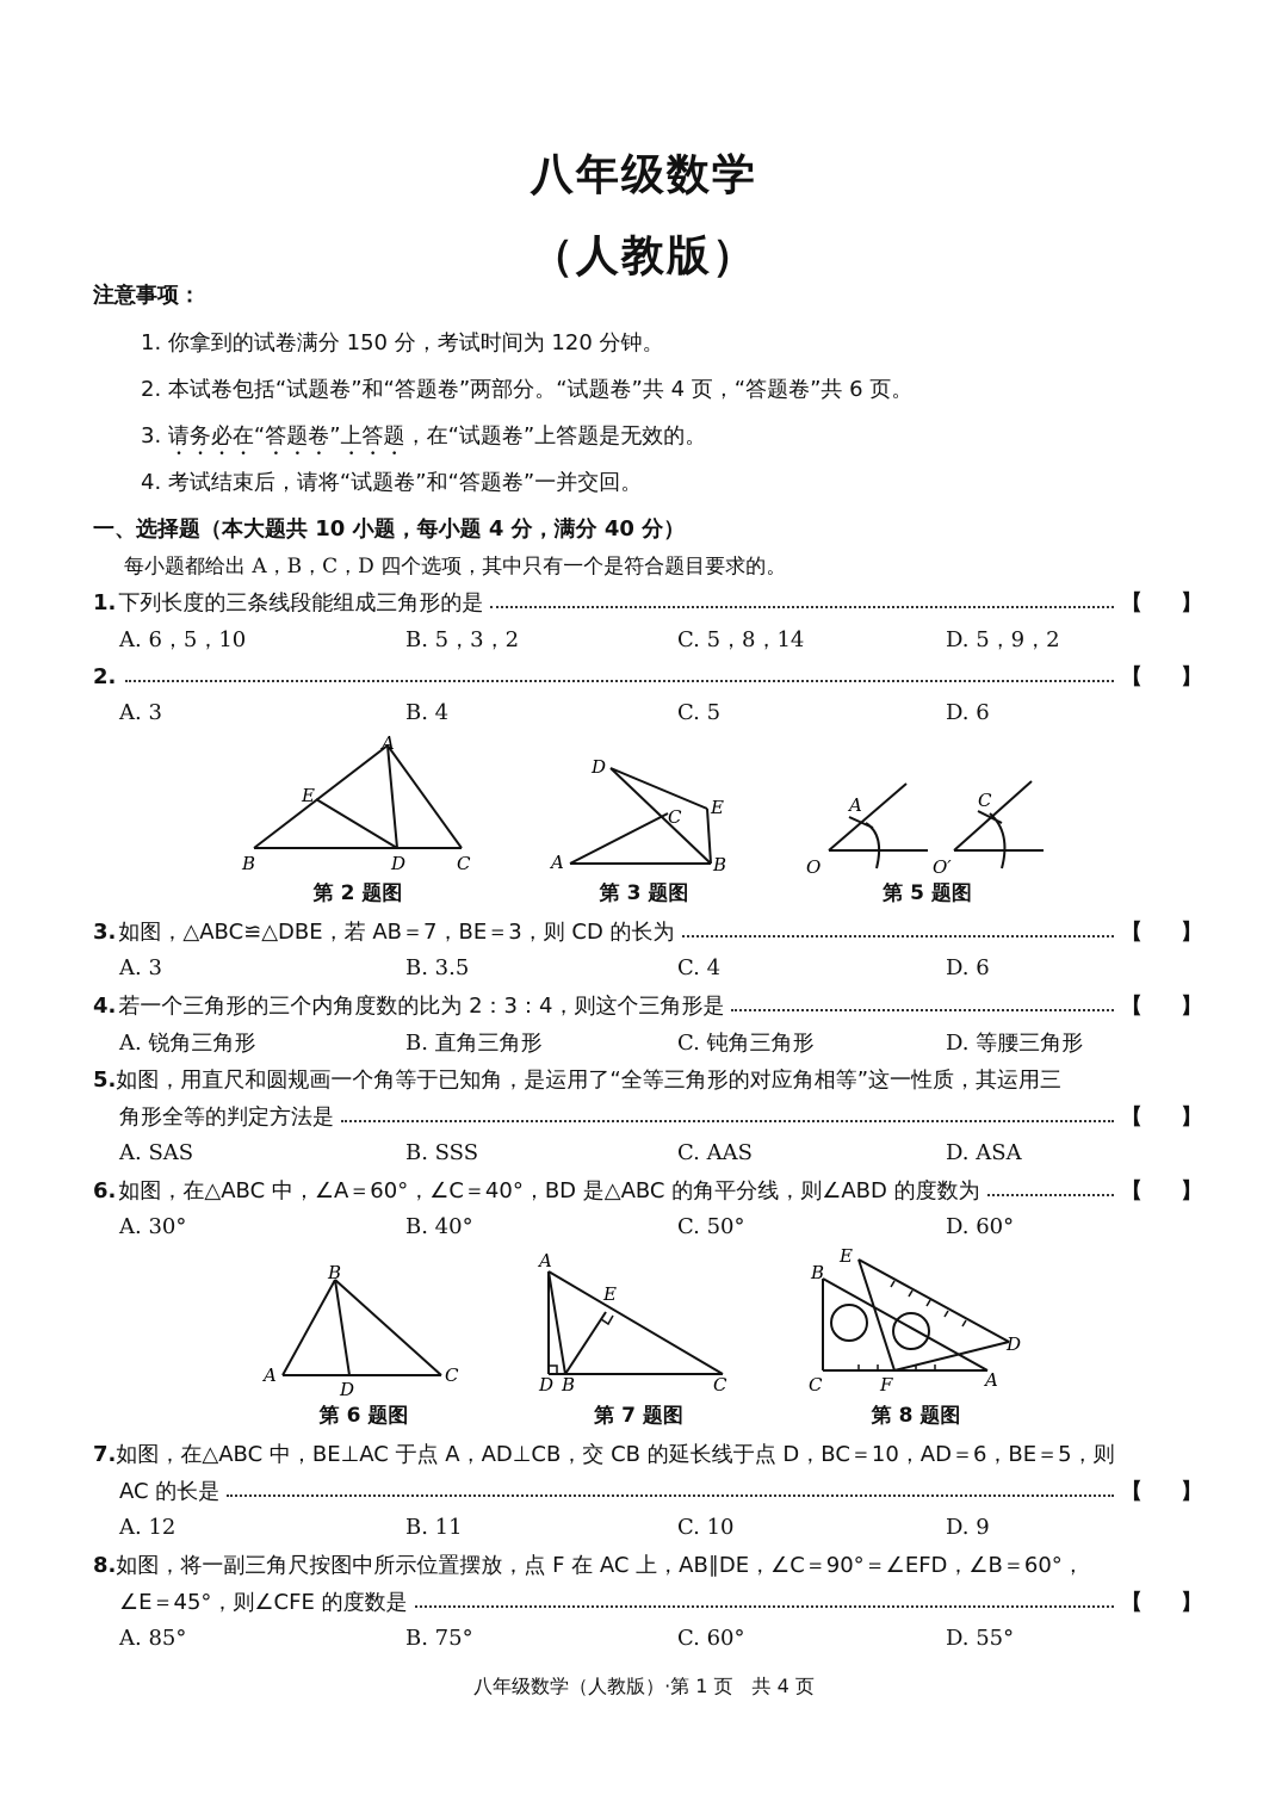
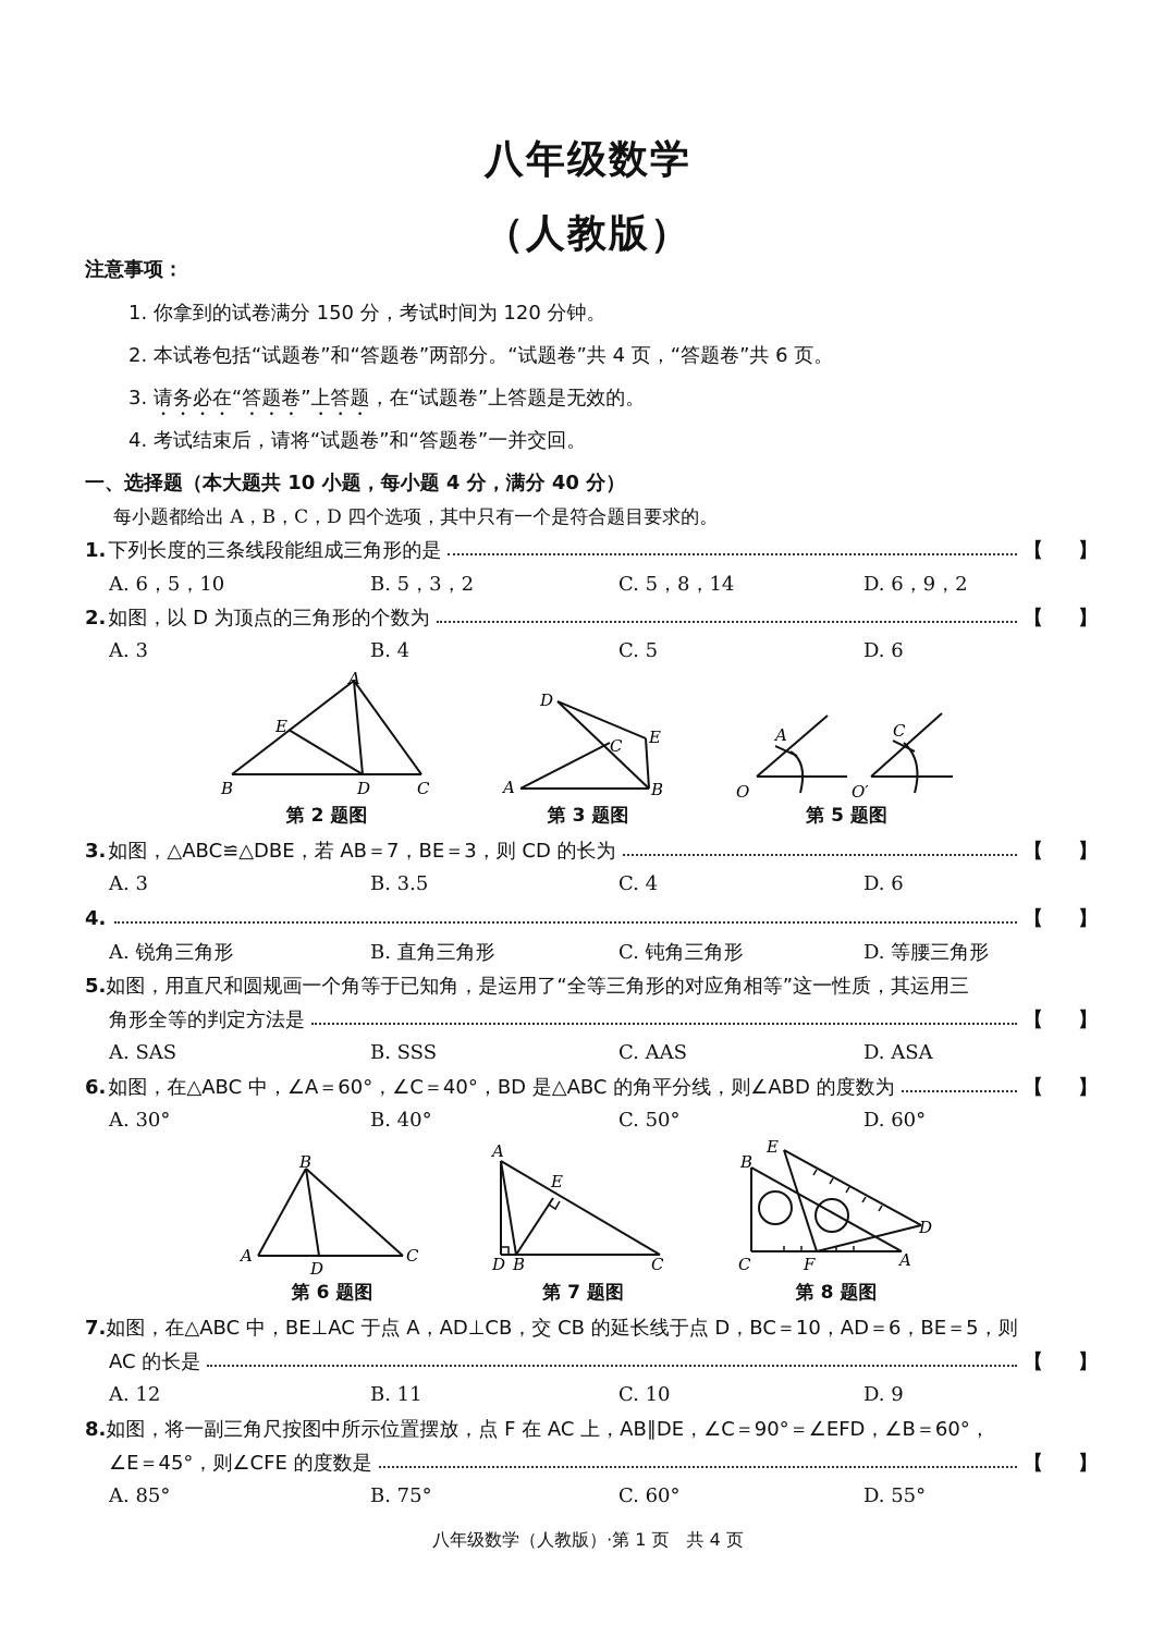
  八年级数学
  （人教版）
  注意事项：
  1. 你拿到的试卷满分 150 分，考试时间为 120 分钟。
  2. 本试卷包括“试题卷”和“答题卷”两部分。“试题卷”共 4 页，“答题卷”共 6 页。
  3. 请务必在“答题卷”上答题，在“试题卷”上答题是无效的。
  4. 考试结束后，请将“试题卷”和“答题卷”一并交回。
  一、选择题（本大题共 10 小题，每小题 4 分，满分 40 分）
  每小题都给出 A，B，C，D 四个选项，其中只有一个是符合题目要求的。
  1.
  下列长度的三条线段能组成三角形的是
  【
  】
  A. 6，5，10
  B. 5，3，2
  C. 5，8，14
- D. 5，9，2
+ D. 6，9，2
  2.
+ 如图，以 D 为顶点的三角形的个数为
  【
  】
  A. 3
  B. 4
  C. 5
  D. 6
  A
  E
  B
  D
  C
  第 2 题图
  D
  E
  C
  A
  B
  第 3 题图
  A
  O
  C
  O′
  第 5 题图
  3.
  如图，△ABC≌△DBE，若 AB＝7，BE＝3，则 CD 的长为
  【
  】
  A. 3
  B. 3.5
  C. 4
  D. 6
  4.
- 若一个三角形的三个内角度数的比为 2：3：4，则这个三角形是
  【
  】
  A. 锐角三角形
  B. 直角三角形
  C. 钝角三角形
  D. 等腰三角形
  5.如图，用直尺和圆规画一个角等于已知角，是运用了“全等三角形的对应角相等”这一性质，其运用三
  角形全等的判定方法是
  【
  】
  A. SAS
  B. SSS
  C. AAS
  D. ASA
  6.
  如图，在△ABC 中，∠A＝60°，∠C＝40°，BD 是△ABC 的角平分线，则∠ABD 的度数为
  【
  】
  A. 30°
  B. 40°
  C. 50°
  D. 60°
  B
  A
  D
  C
  第 6 题图
  A
  E
  D
  B
  C
  第 7 题图
  E
  B
  D
  C
  F
  A
  第 8 题图
  7.如图，在△ABC 中，BE⊥AC 于点 A，AD⊥CB，交 CB 的延长线于点 D，BC＝10，AD＝6，BE＝5，则
  AC 的长是
  【
  】
  A. 12
  B. 11
  C. 10
  D. 9
  8.如图，将一副三角尺按图中所示位置摆放，点 F 在 AC 上，AB∥DE，∠C＝90°＝∠EFD，∠B＝60°，
  ∠E＝45°，则∠CFE 的度数是
  【
  】
  A. 85°
  B. 75°
  C. 60°
  D. 55°
  八年级数学（人教版）·第 1 页 共 4 页
